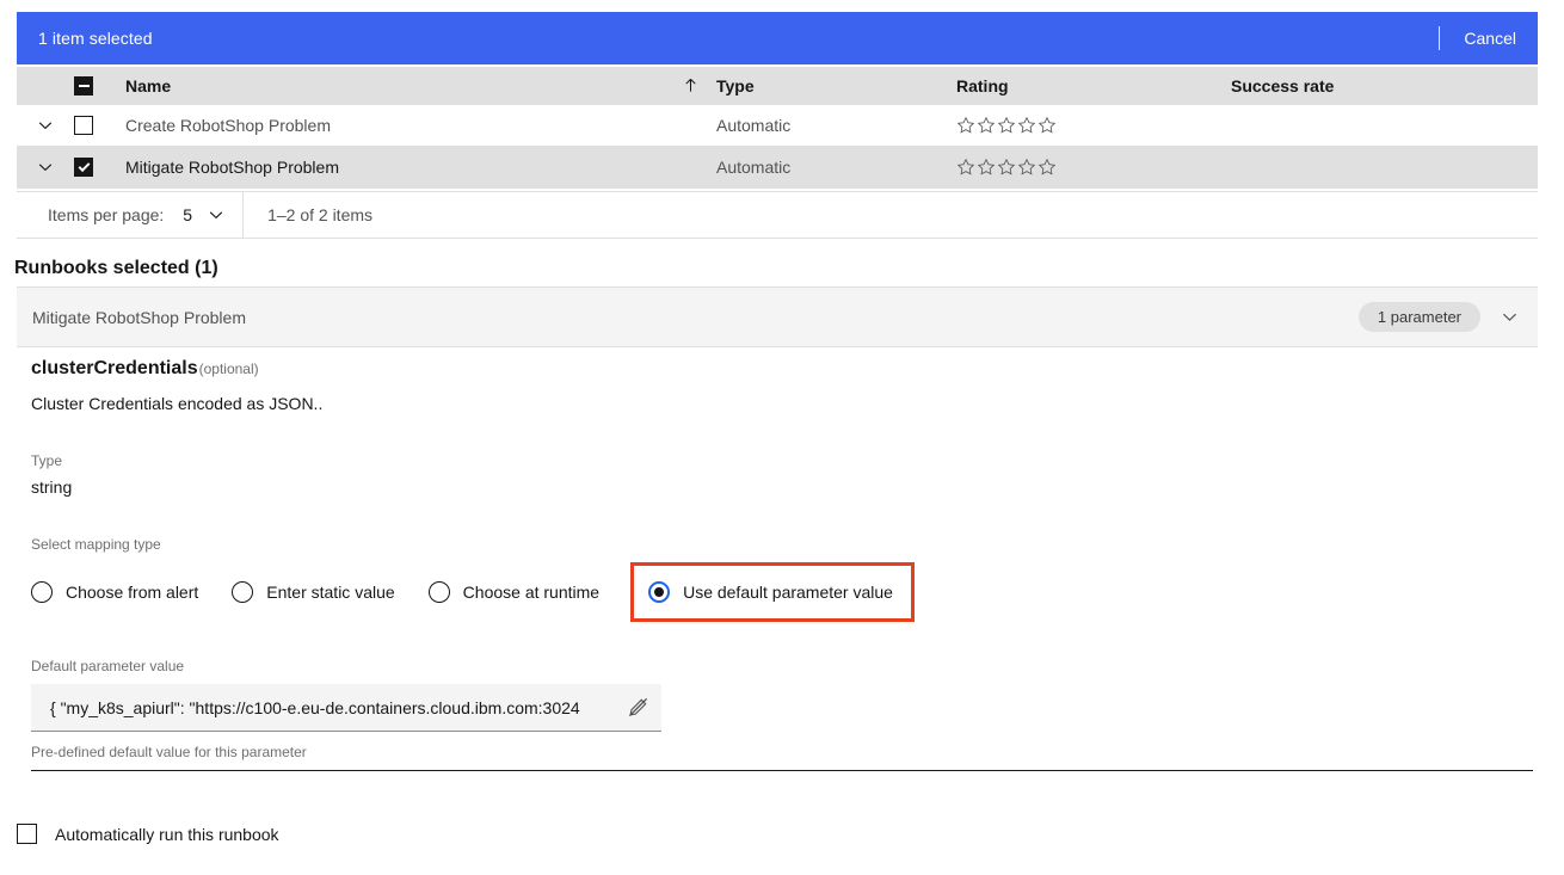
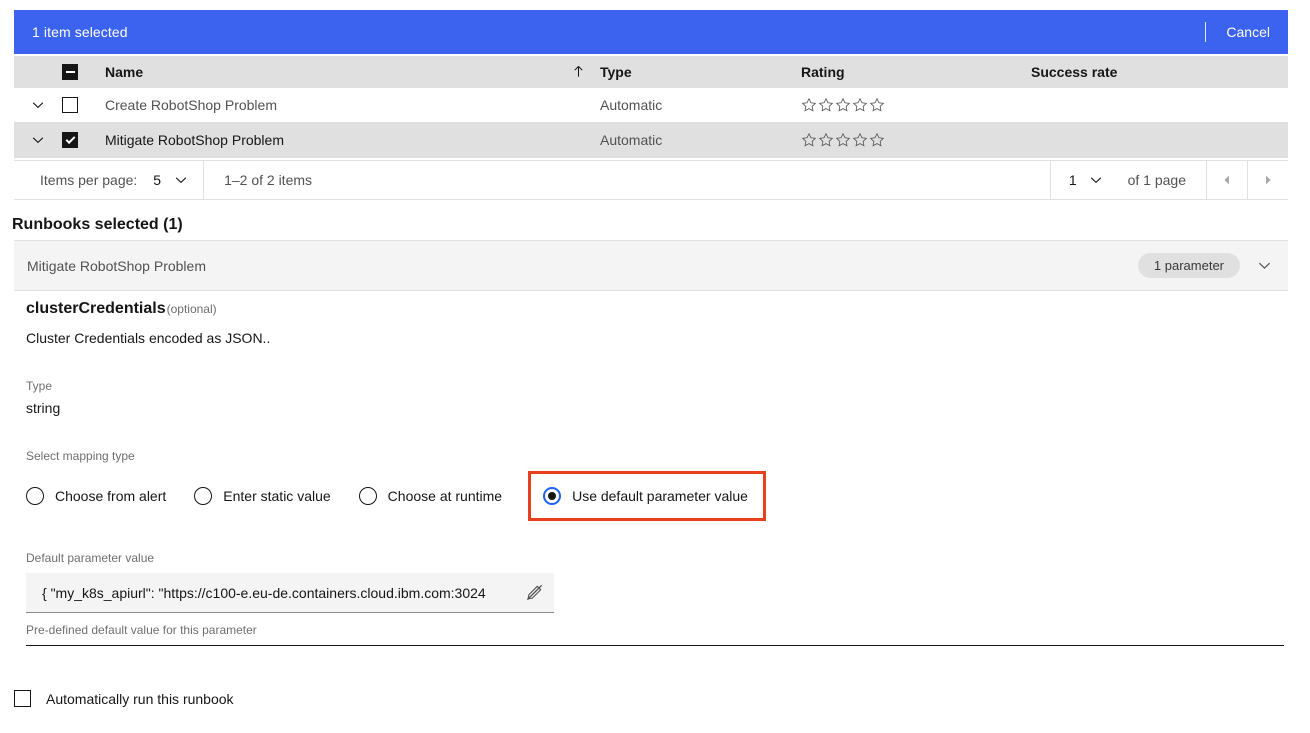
  1 item selected
  Cancel
  Name
  Type
  Rating
  Success rate
  Create RobotShop Problem
  Automatic
  Mitigate RobotShop Problem
  Automatic
  Items per page:
  5
  1–2 of 2 items
+ 1
+ of 1 page
  Runbooks selected (1)
  Mitigate RobotShop Problem
  1 parameter
  clusterCredentials
  (optional)
  Cluster Credentials encoded as JSON..
  Type
  string
  Select mapping type
  Choose from alert
  Enter static value
  Choose at runtime
  Use default parameter value
  Default parameter value
  { "my_k8s_apiurl": "https://c100-e.eu-de.containers.cloud.ibm.com:3024
  Pre-defined default value for this parameter
  Automatically run this runbook
